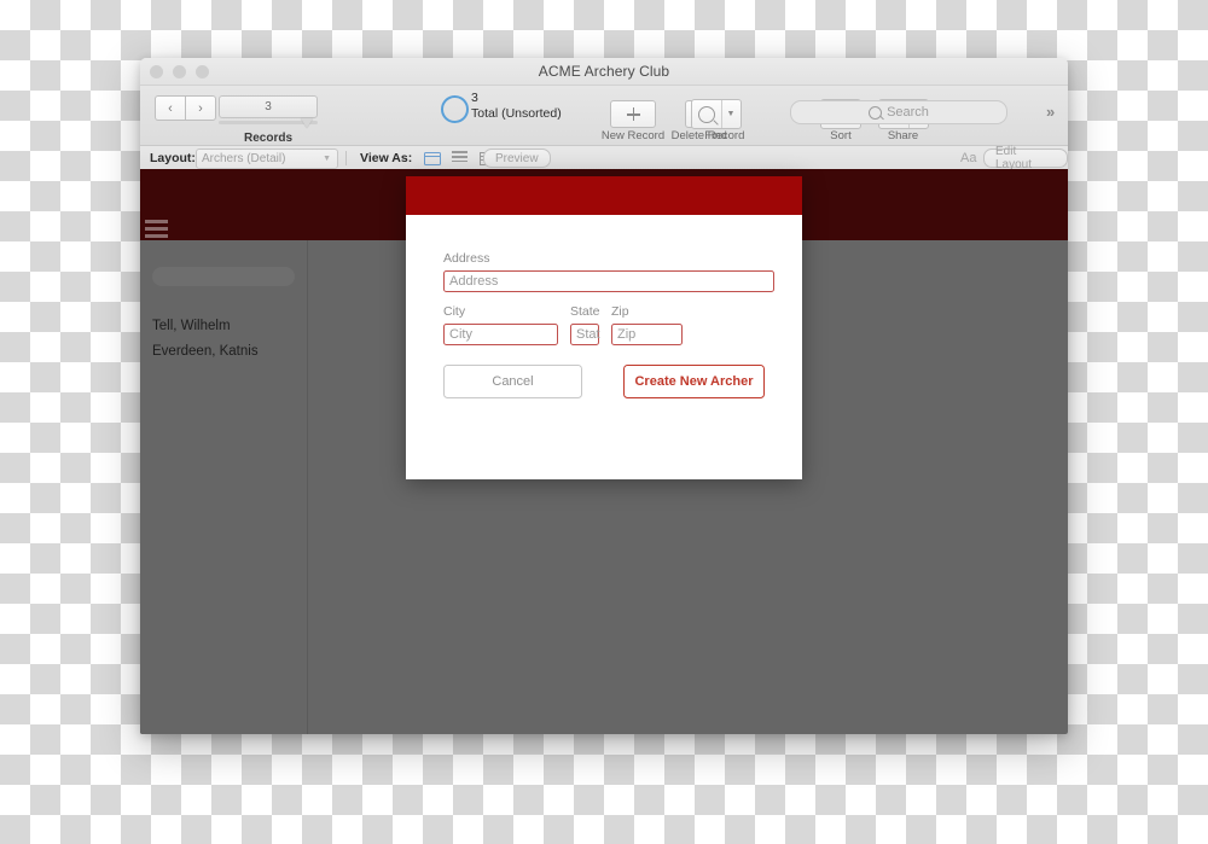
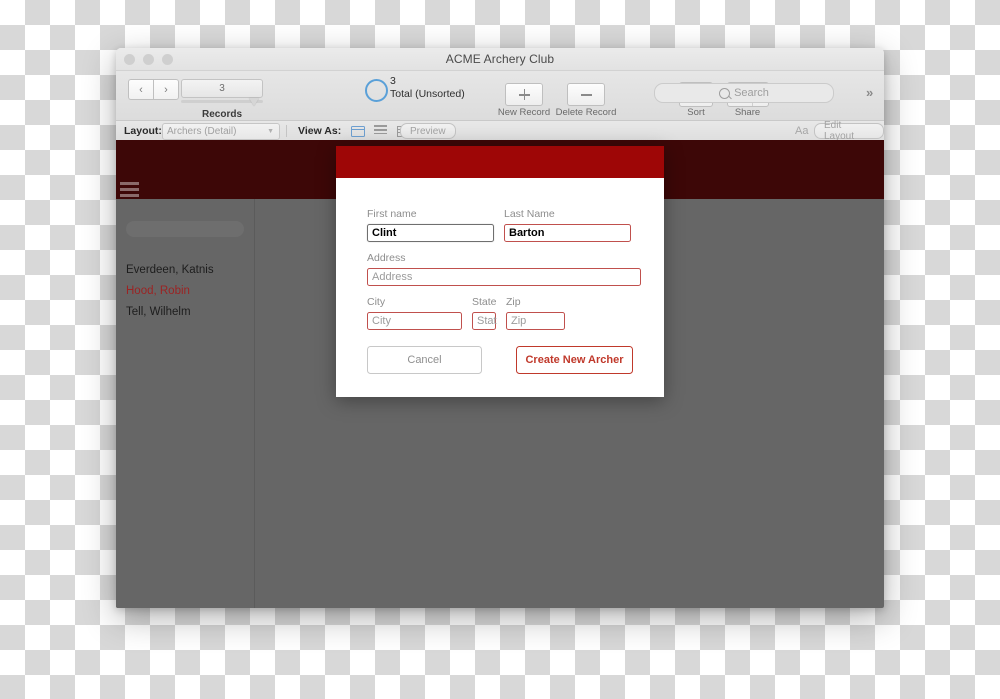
  ACME Archery Club
  ‹
  ›
  3
  Records
  3
  Total (Unsorted)
  New Record
  Delete Record
- Find
  Sort
  Share
  Search
  »
  Layout:
  Archers (Detail)
  View As:
  Preview
  Aa
  Edit Layout
- Tell, Wilhelm
+ Everdeen, Katnis
+ Hood, Robin
- Everdeen, Katnis
+ Tell, Wilhelm
+ First name
+ Clint
+ Last Name
+ Barton
  Address
  Address
  City
  City
  State
  Stat
  Zip
  Zip
  Cancel
  Create New Archer
